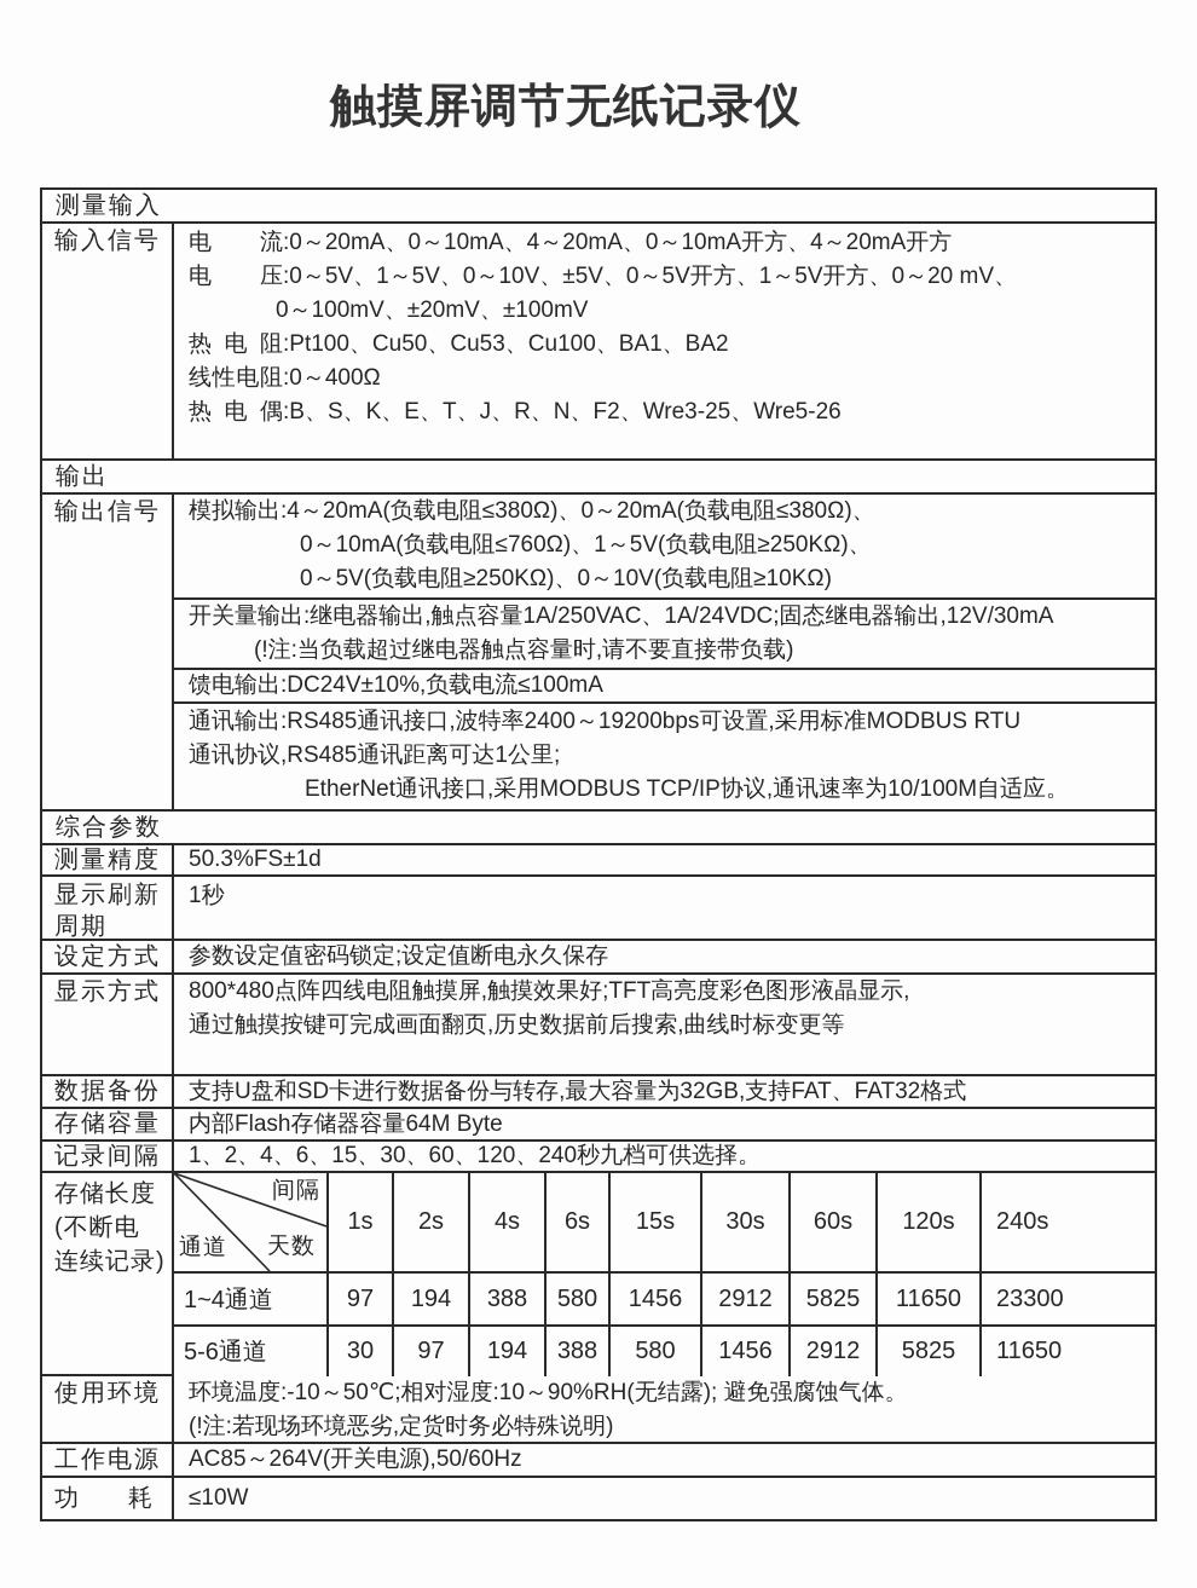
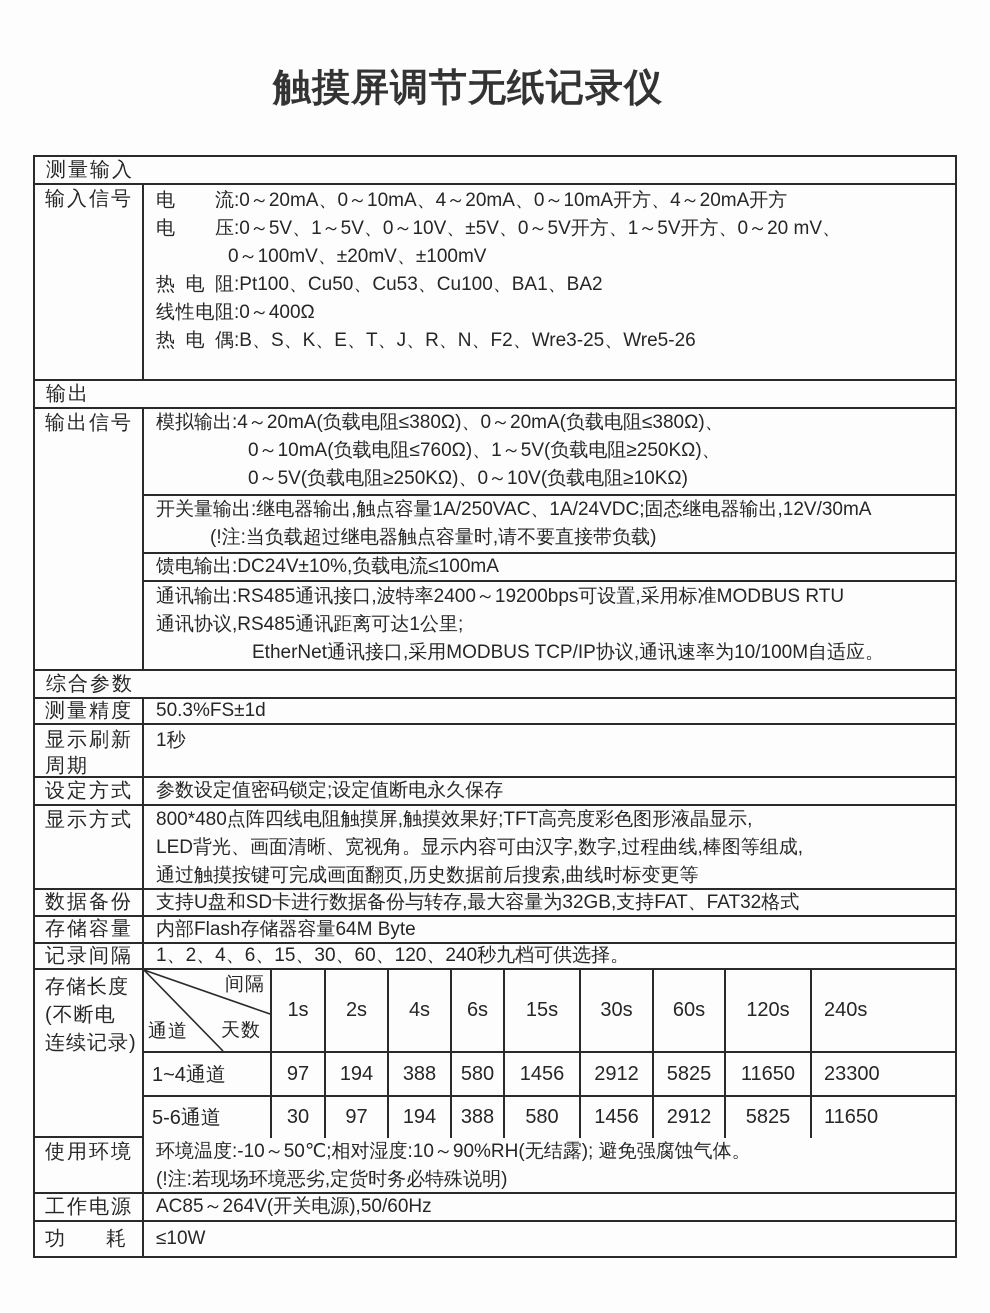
  触摸屏调节无纸记录仪
  测量输入
  输入信号
  电流:0～20mA、0～10mA、4～20mA、0～10mA开方、4～20mA开方
  电压:0～5V、1～5V、0～10V、±5V、0～5V开方、1～5V开方、0～20 mV、
  0～100mV、±20mV、±100mV
  热电阻:Pt100、Cu50、Cu53、Cu100、BA1、BA2
  线性电阻:0～400Ω
  热电偶:B、S、K、E、T、J、R、N、F2、Wre3-25、Wre5-26
  输出
  输出信号
  模拟输出:4～20mA(负载电阻≤380Ω)、0～20mA(负载电阻≤380Ω)、
  0～10mA(负载电阻≤760Ω)、1～5V(负载电阻≥250KΩ)、
  0～5V(负载电阻≥250KΩ)、0～10V(负载电阻≥10KΩ)
  开关量输出:继电器输出,触点容量1A/250VAC、1A/24VDC;固态继电器输出,12V/30mA
  (!注:当负载超过继电器触点容量时,请不要直接带负载)
  馈电输出:DC24V±10%,负载电流≤100mA
  通讯输出:RS485通讯接口,波特率2400～19200bps可设置,采用标准MODBUS RTU
  通讯协议,RS485通讯距离可达1公里;
  EtherNet通讯接口,采用MODBUS TCP/IP协议,通讯速率为10/100M自适应。
  综合参数
  测量精度
  50.3%FS±1d
  显示刷新
  周期
  1秒
  设定方式
  参数设定值密码锁定;设定值断电永久保存
  显示方式
  800*480点阵四线电阻触摸屏,触摸效果好;TFT高亮度彩色图形液晶显示,
+ LED背光、画面清晰、宽视角。显示内容可由汉字,数字,过程曲线,棒图等组成,
  通过触摸按键可完成画面翻页,历史数据前后搜索,曲线时标变更等
  数据备份
  支持U盘和SD卡进行数据备份与转存,最大容量为32GB,支持FAT、FAT32格式
  存储容量
  内部Flash存储器容量64M Byte
  记录间隔
  1、2、4、6、15、30、60、120、240秒九档可供选择。
  存储长度
  (不断电
  连续记录)
  间隔
  天数
  通道
  1s
  2s
  4s
  6s
  15s
  30s
  60s
  120s
  240s
  1~4通道
  97
  194
  388
  580
  1456
  2912
  5825
  11650
  23300
  5-6通道
  30
  97
  194
  388
  580
  1456
  2912
  5825
  11650
  使用环境
  环境温度:-10～50℃;相对湿度:10～90%RH(无结露); 避免强腐蚀气体。
  (!注:若现场环境恶劣,定货时务必特殊说明)
  工作电源
  AC85～264V(开关电源),50/60Hz
  功耗
  ≤10W
